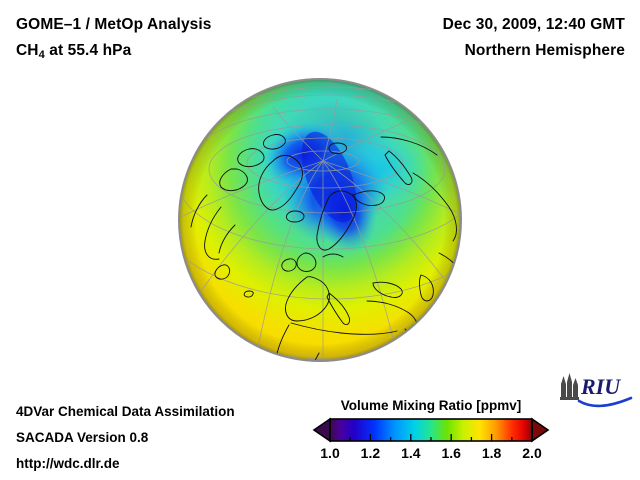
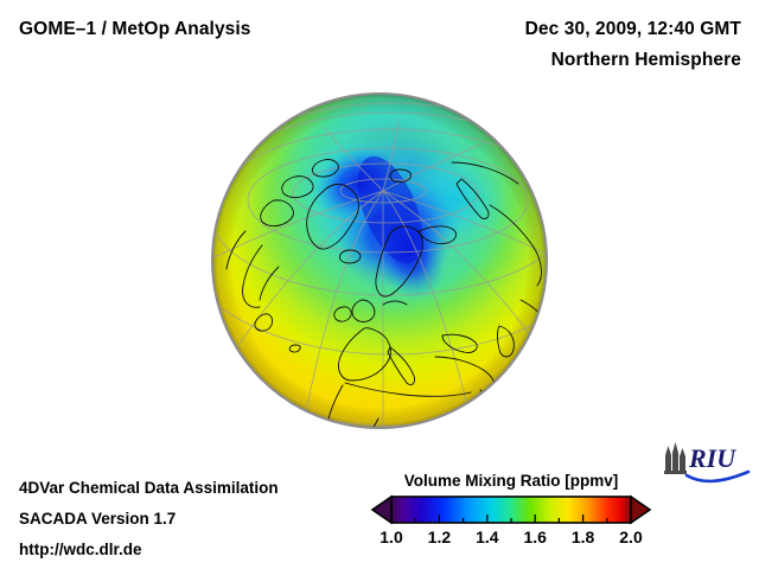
  GOME–1 / MetOp Analysis
- CH4 at 55.4 hPa
  Dec 30, 2009, 12:40 GMT
  Northern Hemisphere
  4DVar Chemical Data Assimilation
- SACADA Version 0.8
+ SACADA Version 1.7
  http://wdc.dlr.de
  Volume Mixing Ratio [ppmv]
  1.0
  1.2
  1.4
  1.6
  1.8
  2.0
  RIU
